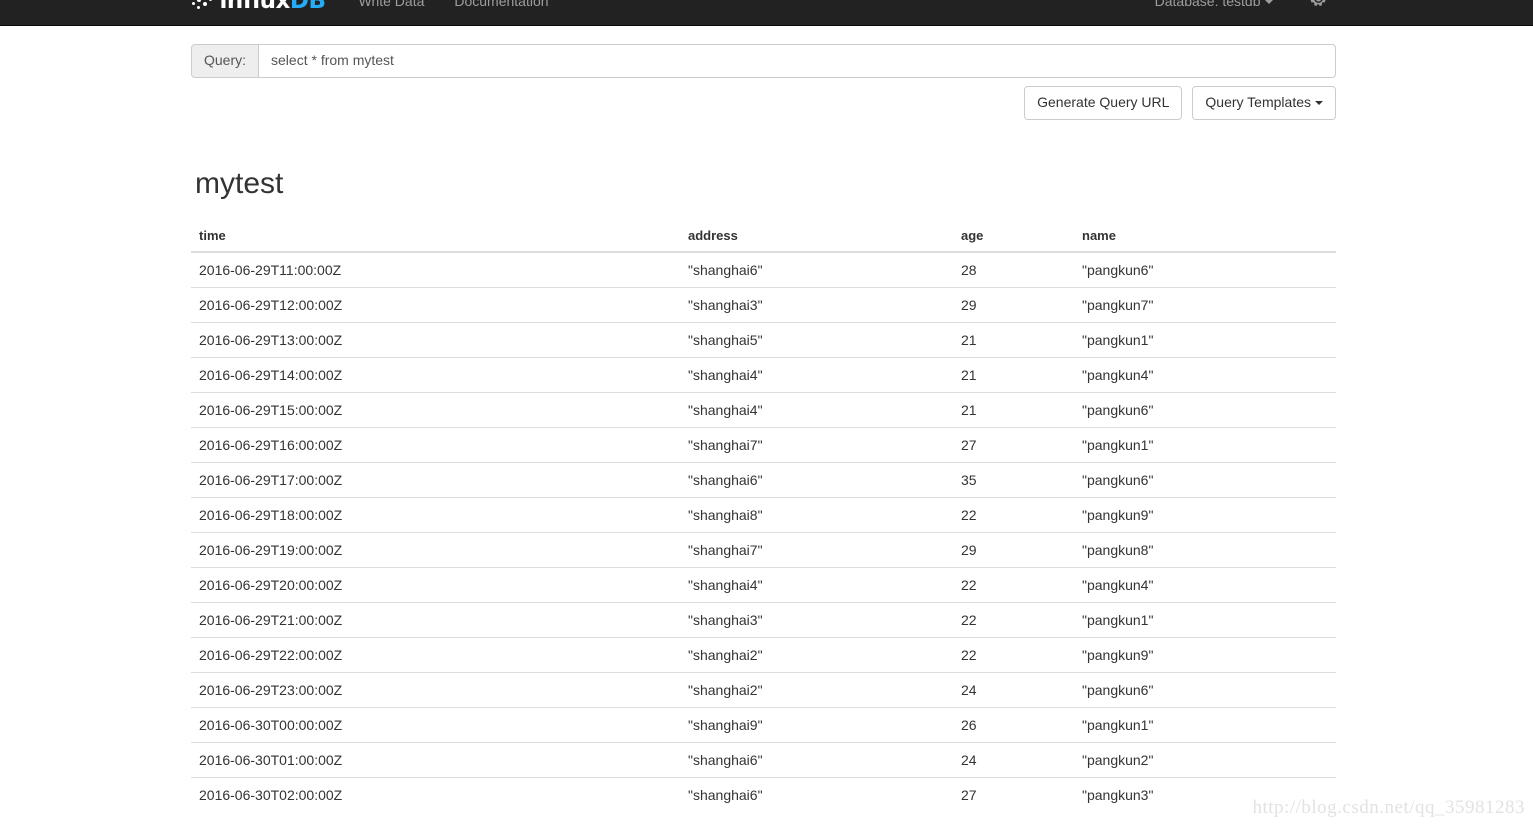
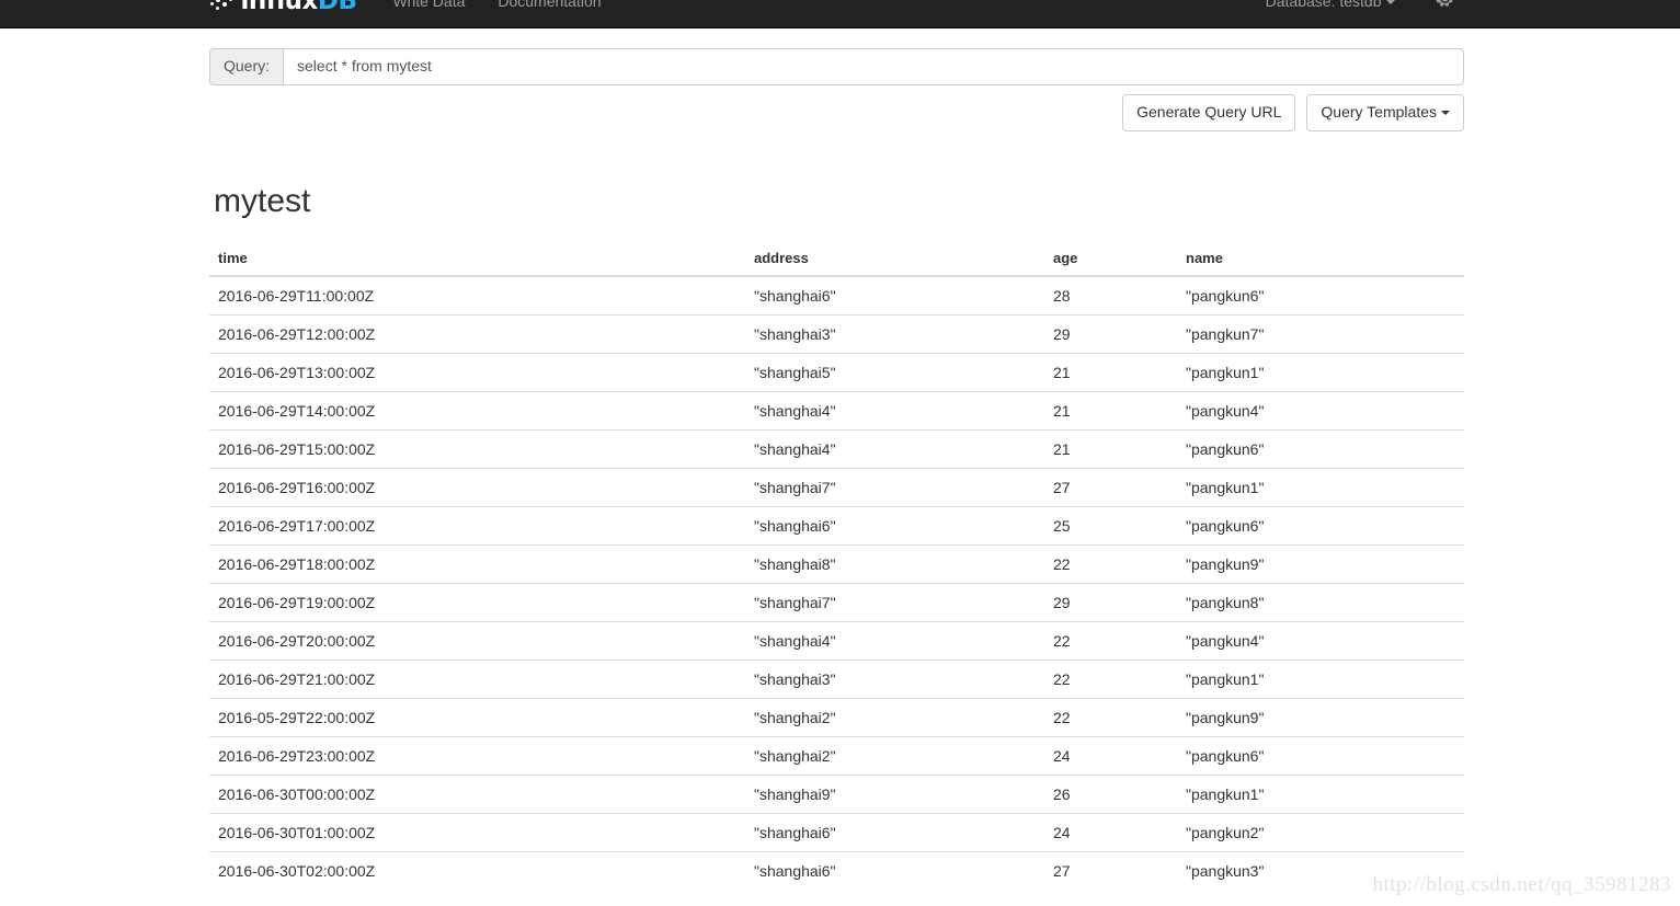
  influxDB
  Write Data
  Documentation
  Database: testdb
  Query:
  select * from mytest
  Generate Query URL
  Query Templates
  mytest
  time	address	age	name
  2016-06-29T11:00:00Z	"shanghai6"	28	"pangkun6"
  2016-06-29T12:00:00Z	"shanghai3"	29	"pangkun7"
  2016-06-29T13:00:00Z	"shanghai5"	21	"pangkun1"
  2016-06-29T14:00:00Z	"shanghai4"	21	"pangkun4"
  2016-06-29T15:00:00Z	"shanghai4"	21	"pangkun6"
  2016-06-29T16:00:00Z	"shanghai7"	27	"pangkun1"
- 2016-06-29T17:00:00Z	"shanghai6"	35	"pangkun6"
+ 2016-06-29T17:00:00Z	"shanghai6"	25	"pangkun6"
  2016-06-29T18:00:00Z	"shanghai8"	22	"pangkun9"
  2016-06-29T19:00:00Z	"shanghai7"	29	"pangkun8"
  2016-06-29T20:00:00Z	"shanghai4"	22	"pangkun4"
  2016-06-29T21:00:00Z	"shanghai3"	22	"pangkun1"
- 2016-06-29T22:00:00Z	"shanghai2"	22	"pangkun9"
+ 2016-05-29T22:00:00Z	"shanghai2"	22	"pangkun9"
  2016-06-29T23:00:00Z	"shanghai2"	24	"pangkun6"
  2016-06-30T00:00:00Z	"shanghai9"	26	"pangkun1"
  2016-06-30T01:00:00Z	"shanghai6"	24	"pangkun2"
  2016-06-30T02:00:00Z	"shanghai6"	27	"pangkun3"
  http://blog.csdn.net/qq_35981283
